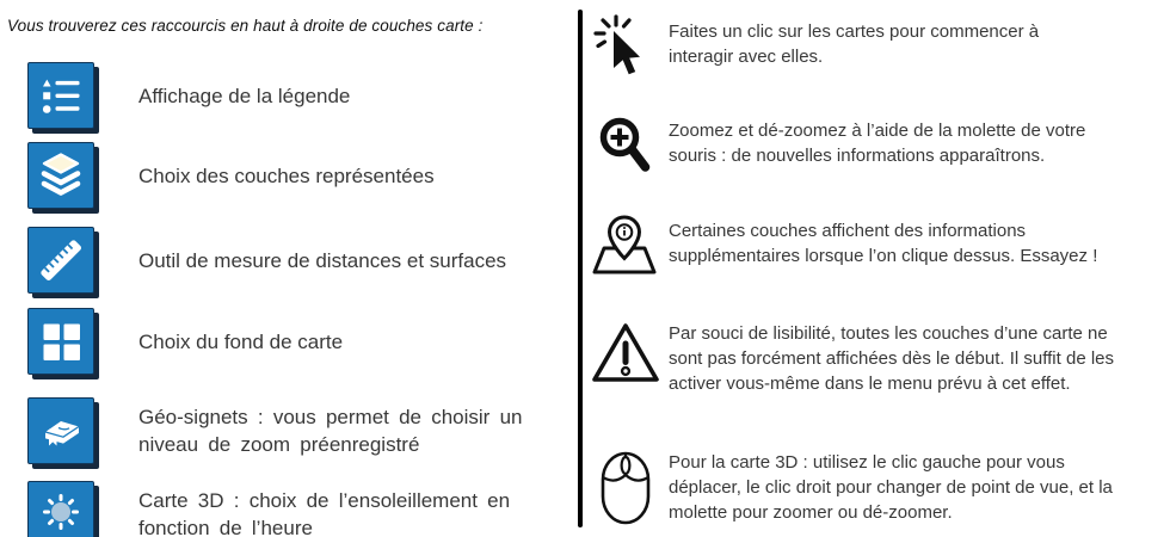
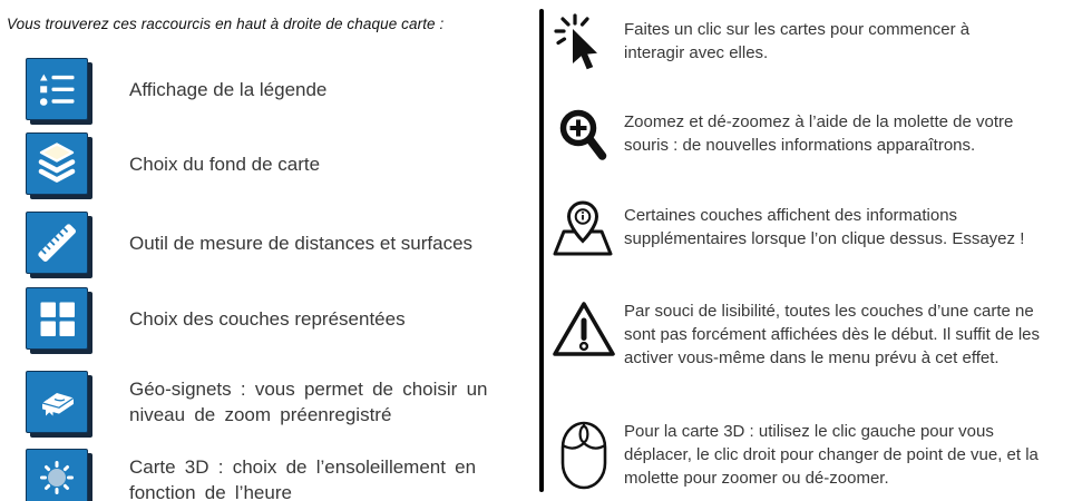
- Vous trouverez ces raccourcis en haut à droite de couches carte :
+ Vous trouverez ces raccourcis en haut à droite de chaque carte :
  Affichage de la légende
- Choix des couches représentées
+ Choix du fond de carte
  Outil de mesure de distances et surfaces
- Choix du fond de carte
+ Choix des couches représentées
  Géo-signets : vous permet de choisir un
  niveau de zoom préenregistré
  Carte 3D : choix de l’ensoleillement en
  fonction de l’heure
  Faites un clic sur les cartes pour commencer à
  interagir avec elles.
  Zoomez et dé-zoomez à l’aide de la molette de votre
  souris : de nouvelles informations apparaîtrons.
  Certaines couches affichent des informations
  supplémentaires lorsque l’on clique dessus. Essayez !
  Par souci de lisibilité, toutes les couches d’une carte ne
  sont pas forcément affichées dès le début. Il suffit de les
  activer vous-même dans le menu prévu à cet effet.
  Pour la carte 3D : utilisez le clic gauche pour vous
  déplacer, le clic droit pour changer de point de vue, et la
  molette pour zoomer ou dé-zoomer.
